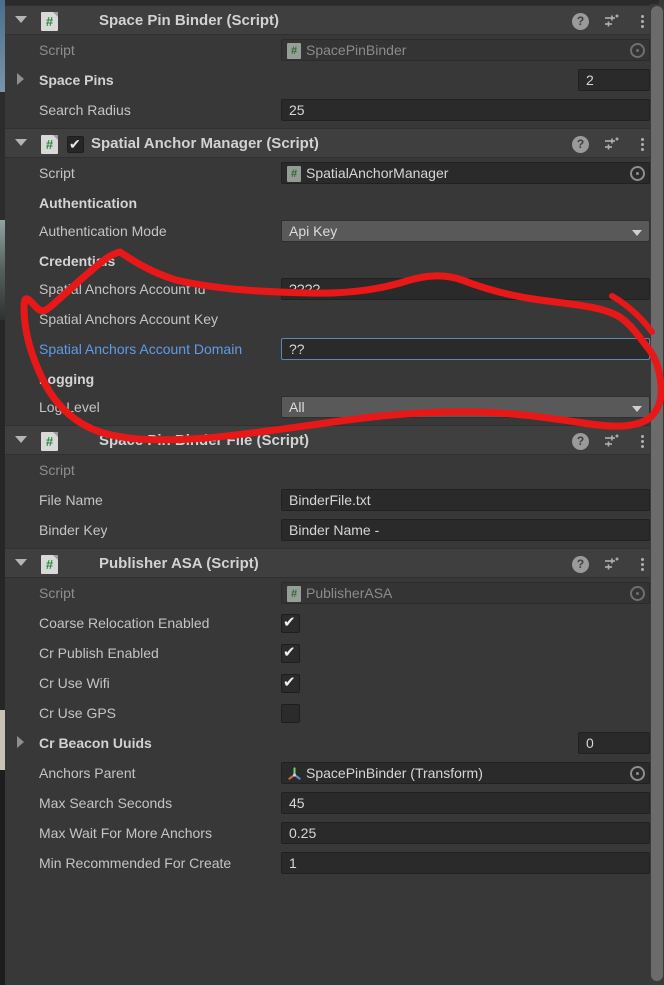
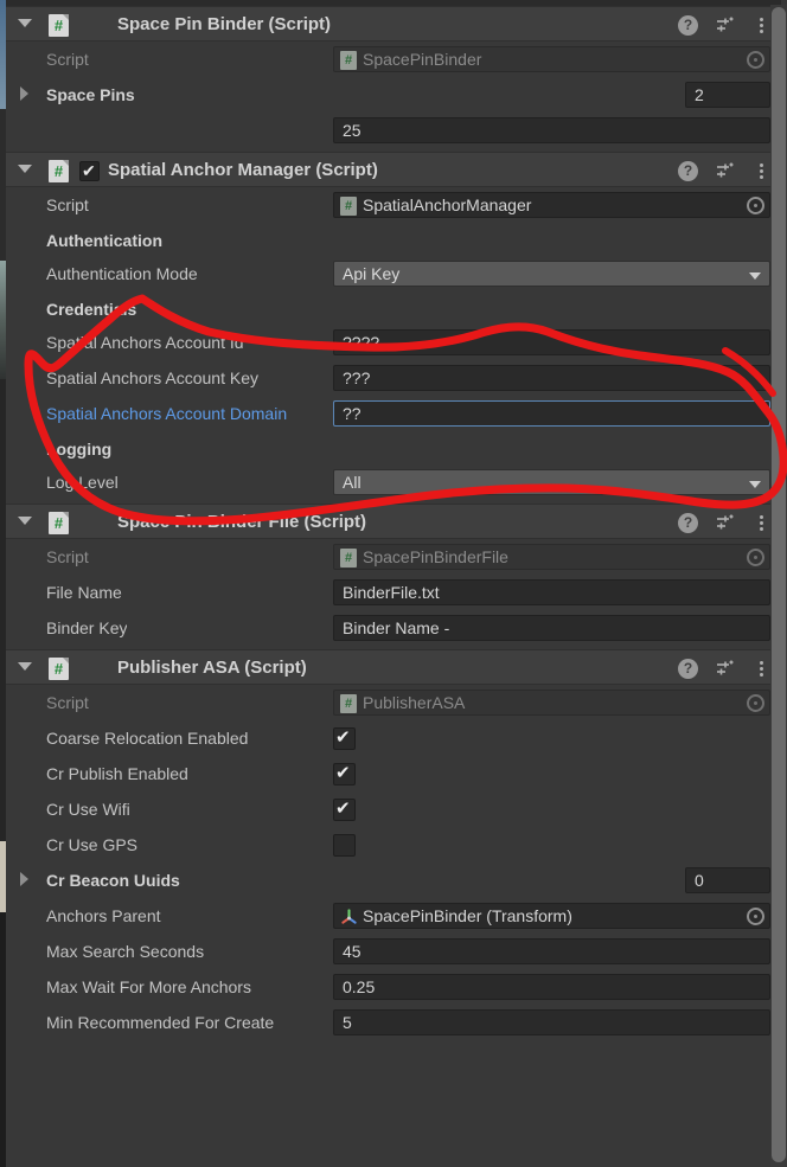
  Space Pin Binder (Script)
  Script
  SpacePinBinder
  Space Pins
  2
- Search Radius
  25
  Spatial Anchor Manager (Script)
  Script
  SpatialAnchorManager
  Authentication
  Authentication Mode
  Api Key
  Credentis
  Spal Anchors Account Id
  ????
  Spatial Anchors Account Key
+ ???
  Spatial Anchors Account Domain
  ??
  ogging
  Lo Level
  All
  Script
+ SpacePinBinderFile
  File Name
  BinderFile.txt
  Binder Key
  Binder Name -
  Publisher ASA (Script)
  Script
  PublisherASA
  Coarse Relocation Enabled
  Cr Publish Enabled
  Cr Use Wifi
  Cr Use GPS
  Cr Beacon Uuids
  0
  Anchors Parent
  SpacePinBinder (Transform)
  Max Search Seconds
  45
  Max Wait For More Anchors
  0.25
  Min Recommended For Create
- 1
+ 5
